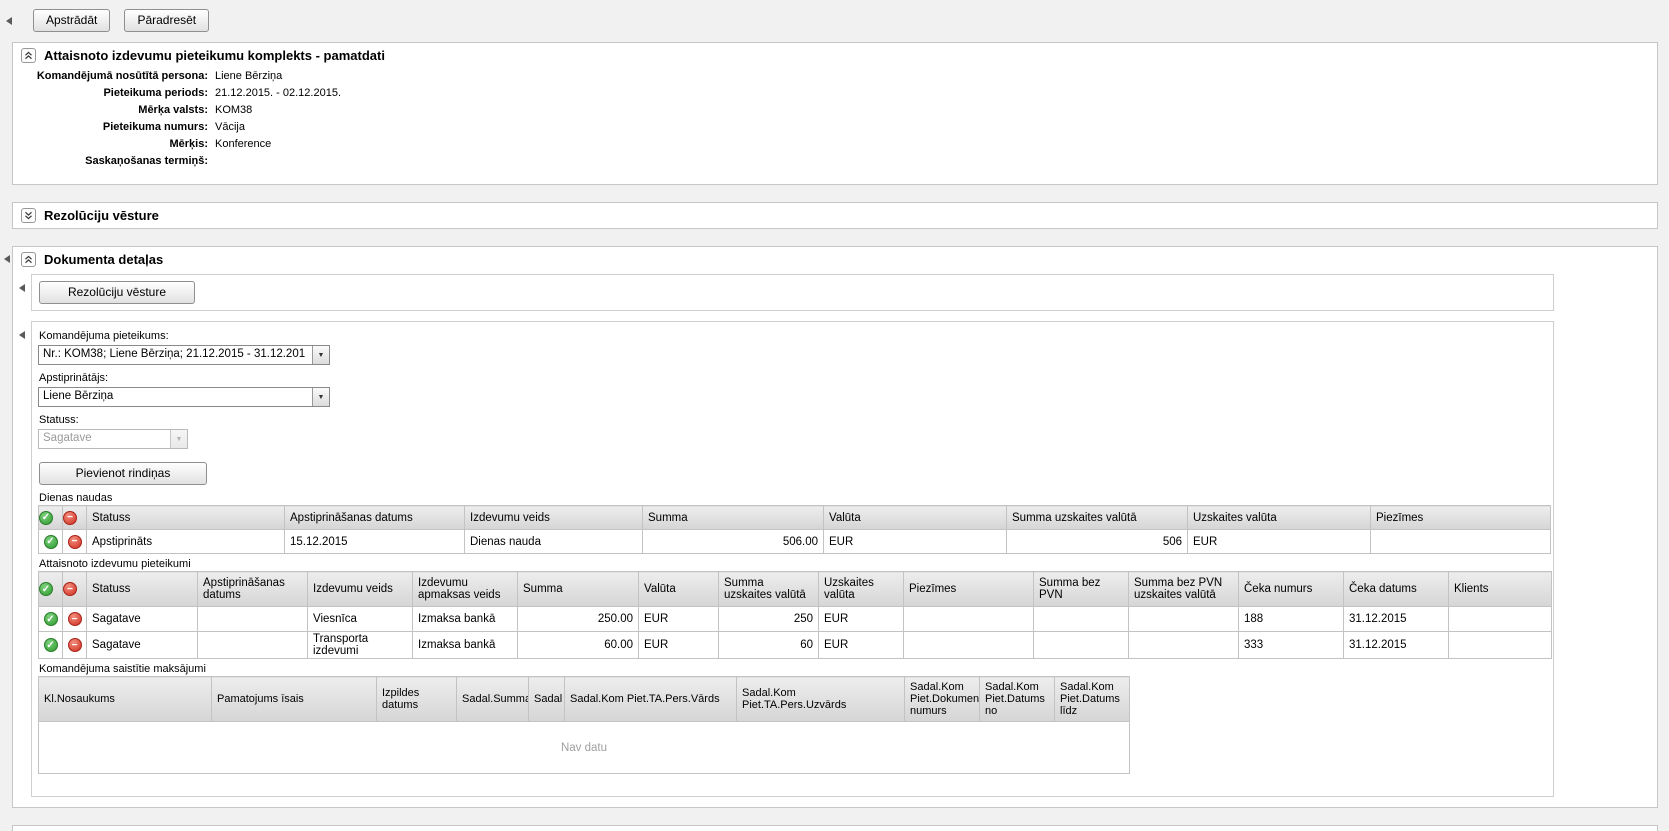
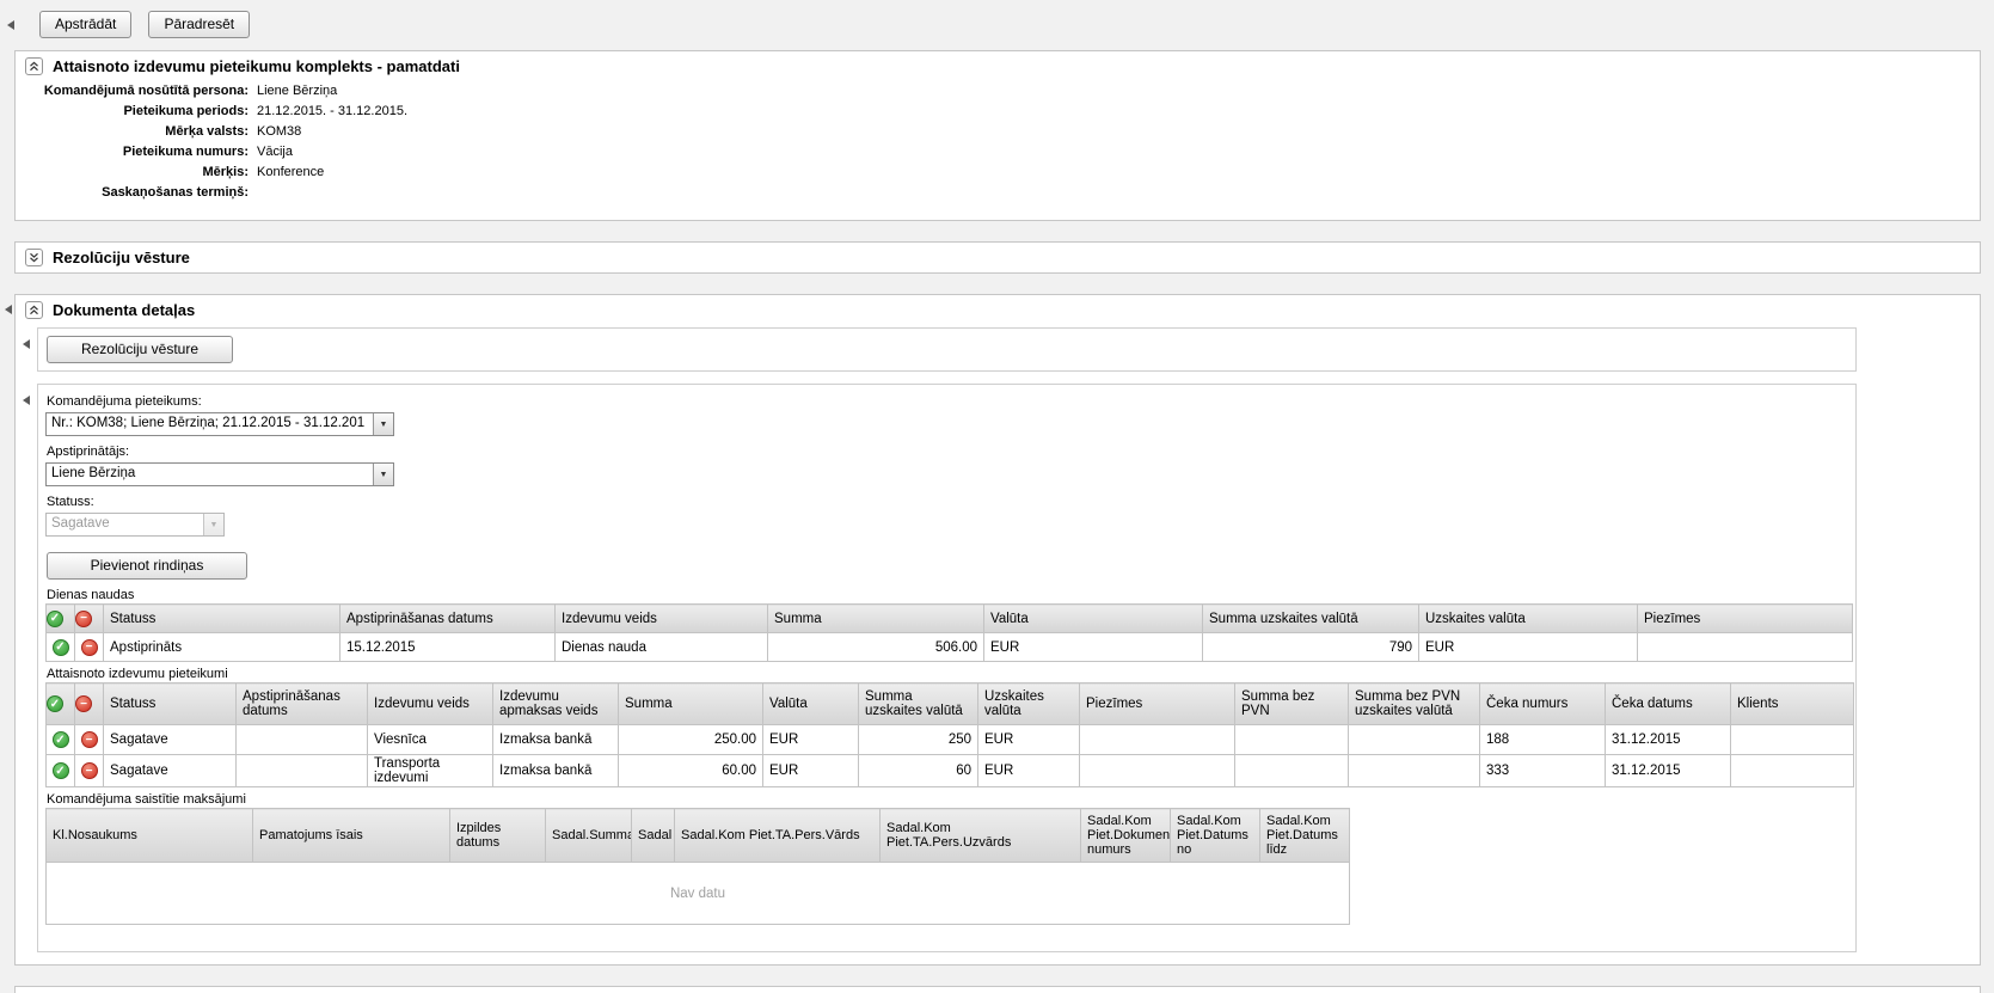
  Apstrādāt Pāradresēt
  Attaisnoto izdevumu pieteikumu komplekts - pamatdati
  Komandējumā nosūtītā persona:
  Liene Bērziņa
  Pieteikuma periods:
- 21.12.2015. - 02.12.2015.
+ 21.12.2015. - 31.12.2015.
  Mērķa valsts:
  KOM38
  Pieteikuma numurs:
  Vācija
  Mērķis:
  Konference
  Saskaņošanas termiņš:
  Rezolūciju vēsture
  Dokumenta detaļas
  Rezolūciju vēsture
  Komandējuma pieteikums:
  Nr.: KOM38; Liene Bērziņa; 21.12.2015 - 31.12.201
  Apstiprinātājs:
  Liene Bērziņa
  Statuss:
  Sagatave
  Pievienot rindiņas
  Dienas naudas
  ✓	−	Statuss	Apstiprināšanas datums	Izdevumu veids	Summa	Valūta	Summa uzskaites valūtā	Uzskaites valūta	Piezīmes
- ✓	−	Apstiprināts	15.12.2015	Dienas nauda	506.00	EUR	506	EUR
+ ✓	−	Apstiprināts	15.12.2015	Dienas nauda	506.00	EUR	790	EUR
  Attaisnoto izdevumu pieteikumi
  ✓	−	Statuss	Apstiprināšanas datums	Izdevumu veids	Izdevumu apmaksas veids	Summa	Valūta	Summa uzskaites valūtā	Uzskaites valūta	Piezīmes	Summa bez PVN	Summa bez PVN uzskaites valūtā	Čeka numurs	Čeka datums	Klients
  ✓	−	Sagatave		Viesnīca	Izmaksa bankā	250.00	EUR	250	EUR				188	31.12.2015
  ✓	−	Sagatave		Transporta izdevumi	Izmaksa bankā	60.00	EUR	60	EUR				333	31.12.2015
  Komandējuma saistītie maksājumi
  Kl.Nosaukums	Pamatojums īsais	Izpildes datums	Sadal.Summ	Sadal	Sadal.Kom Piet.TA.Pers.Vārds	Sadal.Kom Piet.TA.Pers.Uzvārds	Sadal.Kom Piet.Dokumen numurs	Sadal.Kom Piet.Datums no	Sadal.Kom Piet.Datums līdz
  Nav datu
